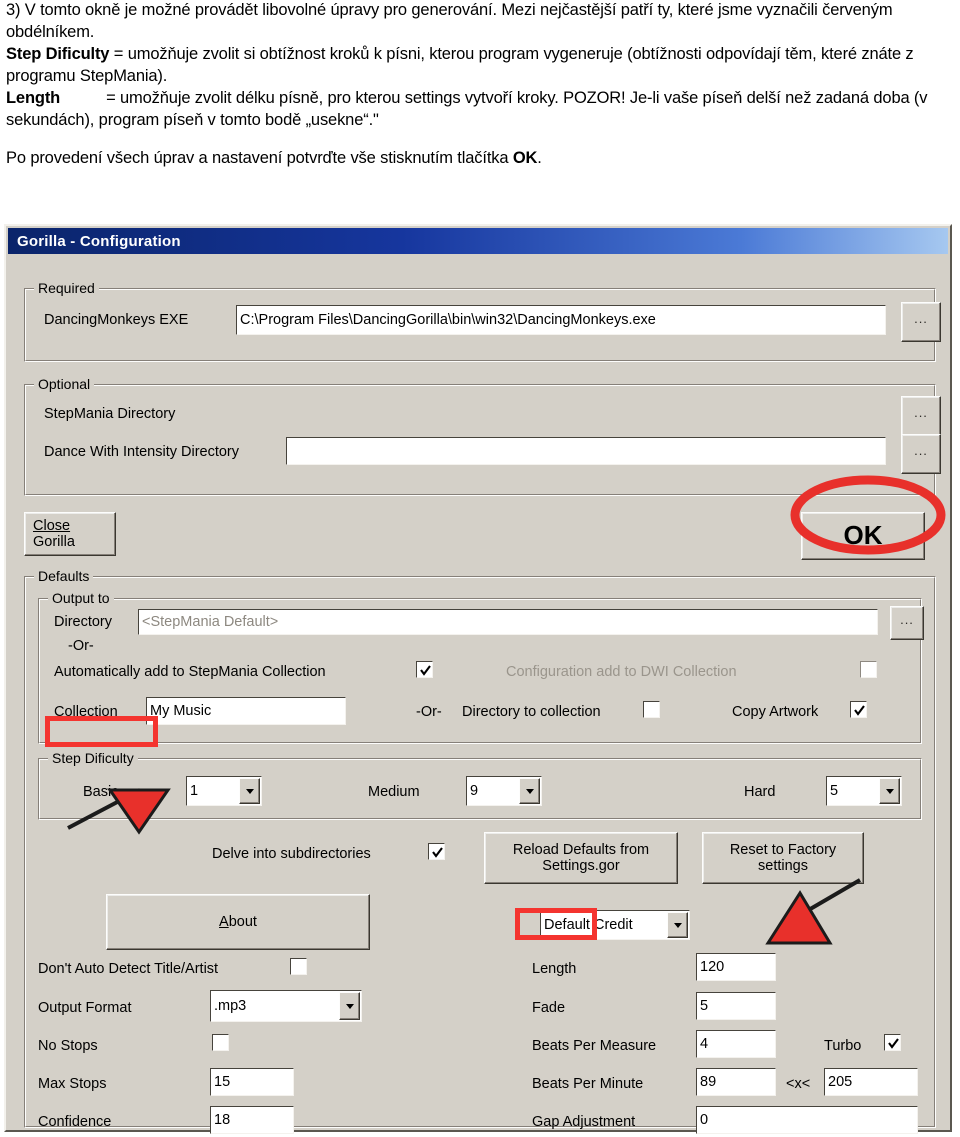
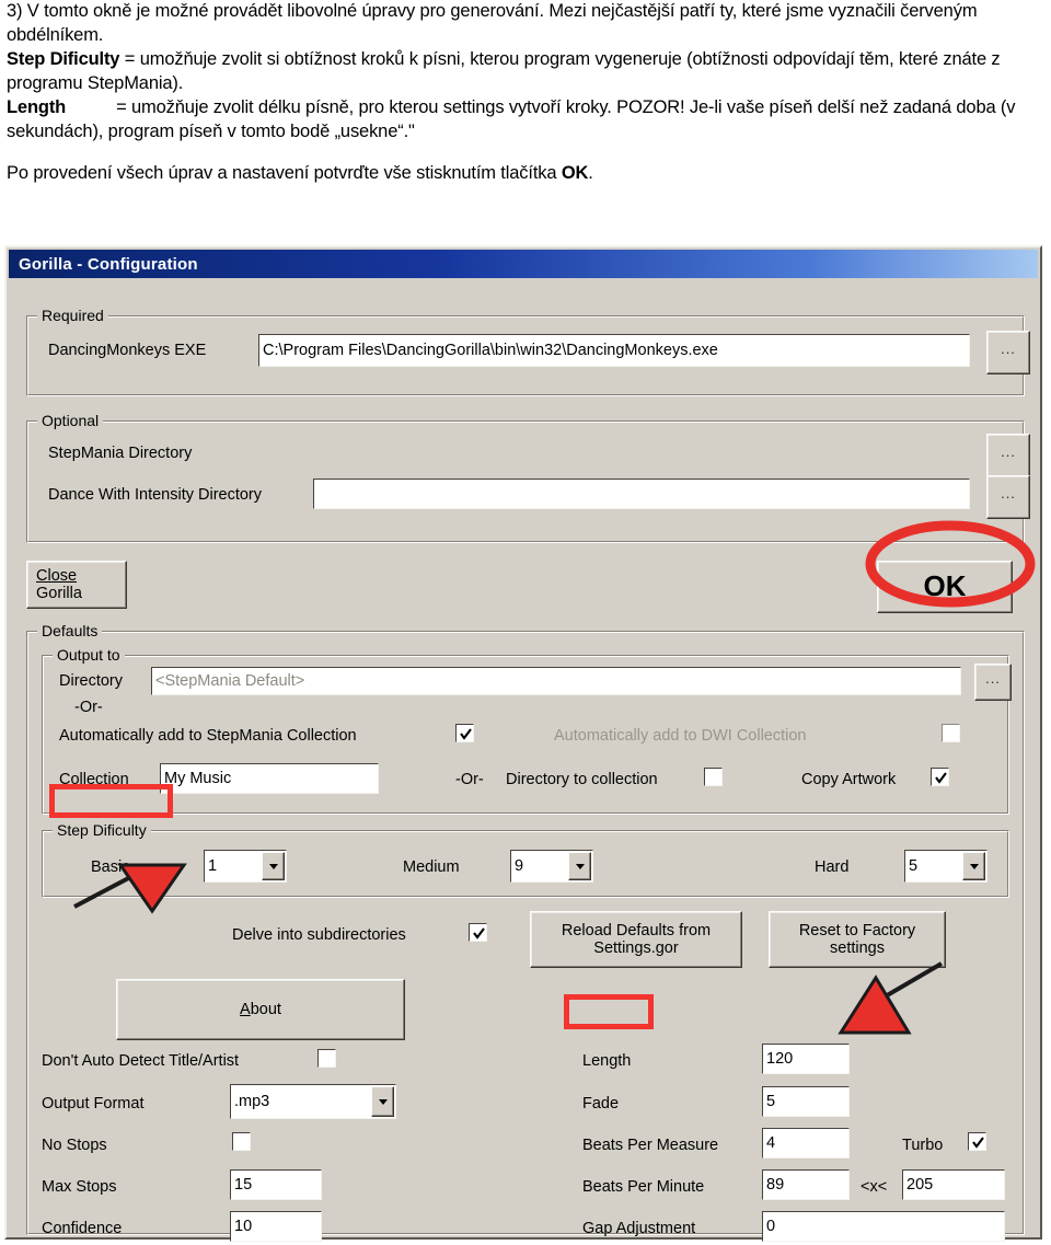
  3) V tomto okně je možné provádět libovolné úpravy pro generování. Mezi nejčastější patří ty, které jsme vyznačili červeným obdélníkem.
  Step Dificulty = umožňuje zvolit si obtížnost kroků k písni, kterou program vygeneruje (obtížnosti odpovídají těm, které znáte z programu StepMania).
  Length = umožňuje zvolit délku písně, pro kterou settings vytvoří kroky. POZOR! Je-li vaše píseň delší než zadaná doba (v sekundách), program píseň v tomto bodě „usekne“."
  Po provedení všech úprav a nastavení potvrďte vše stisknutím tlačítka OK.
  Gorilla - Configuration
  Required
  DancingMonkeys EXE
  C:\Program Files\DancingGorilla\bin\win32\DancingMonkeys.exe
  ...
  Optional
  StepMania Directory
  ...
  Dance With Intensity Directory
  ...
  Close
  Gorilla
  OK
  Defaults
  Output to
  Directory
  <StepMania Default>
  ...
  -Or-
  Automatically add to StepMania Collection
- Configuration add to DWI Collection
+ Automatically add to DWI Collection
  Collection
  My Music
  -Or-
  Directory to collection
  Copy Artwork
  Step Dificulty
  1
  Medium
  9
  Hard
  5
  Delve into subdirectories
  Reload Defaults from
  Settings.gor
  Reset to Factory
  settings
  About
- Default Credit
  Don't Auto Detect Title/Artist
  Length
  120
  Output Format
  .mp3
  Fade
  5
  No Stops
  Beats Per Measure
  4
  Turbo
  Max Stops
  15
  Beats Per Minute
  89
  <x<
  205
  Confidence
- 18
+ 10
  Gap Adjustment
  0
